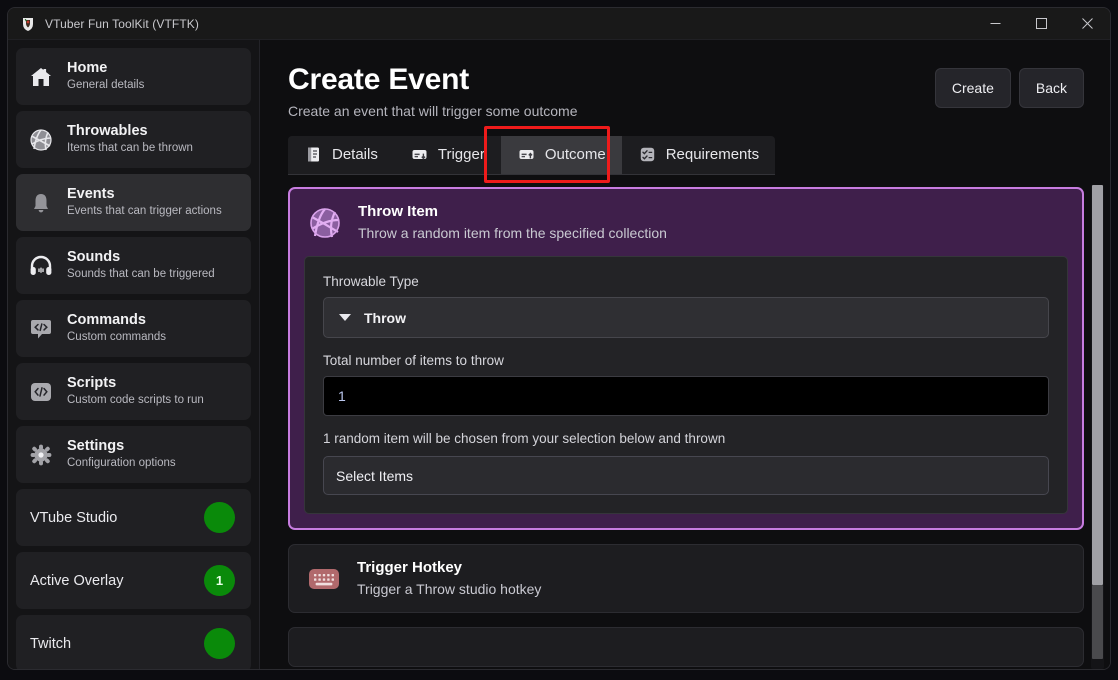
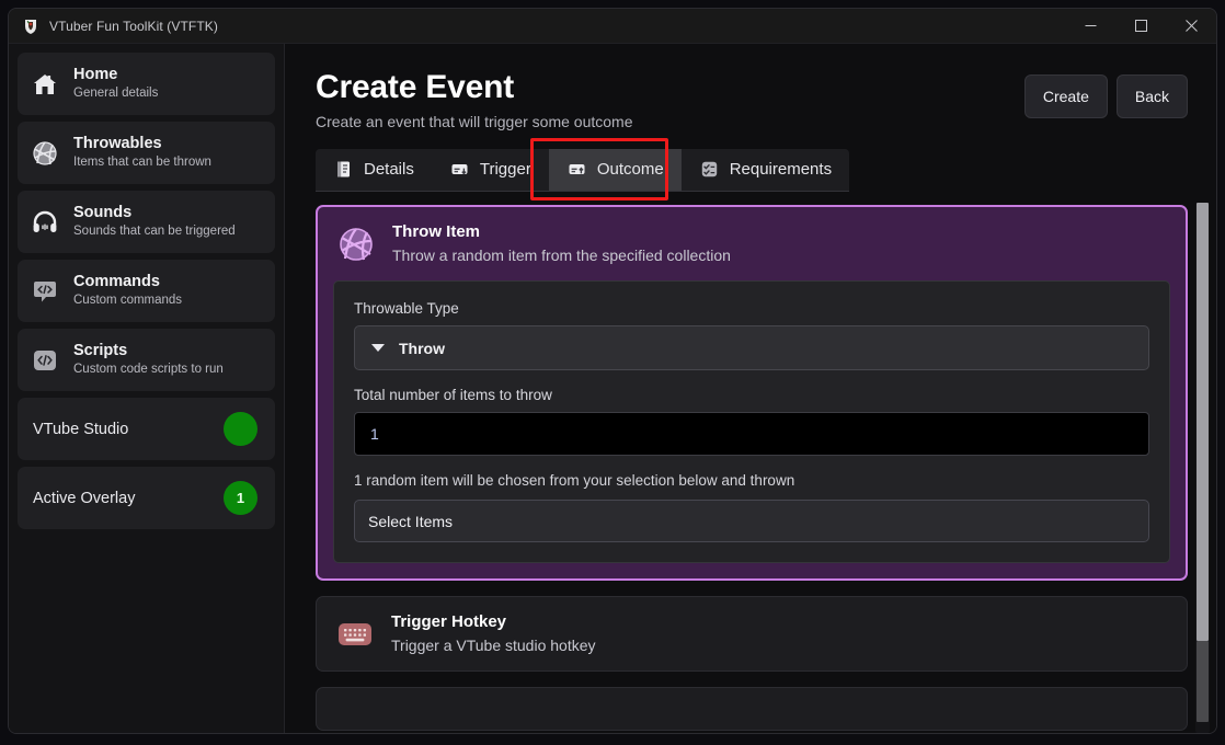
  VTuber Fun ToolKit (VTFTK)
  Home
  General details
  Throwables
  Items that can be thrown
- Events
- Events that can trigger actions
  Sounds
  Sounds that can be triggered
  Commands
  Custom commands
  Scripts
  Custom code scripts to run
- Settings
- Configuration options
  VTube Studio
  Active Overlay
  1
- Twitch
  Create Event
  Create an event that will trigger some outcome
  Create
  Back
  Details
  Trigger
  Outcome
  Requirements
  Throw Item
  Throw a random item from the specified collection
  Throwable Type
  Throw
  Total number of items to throw
  1
  1 random item will be chosen from your selection below and thrown
  Select Items
  Trigger Hotkey
- Trigger a Throw studio hotkey
+ Trigger a VTube studio hotkey
